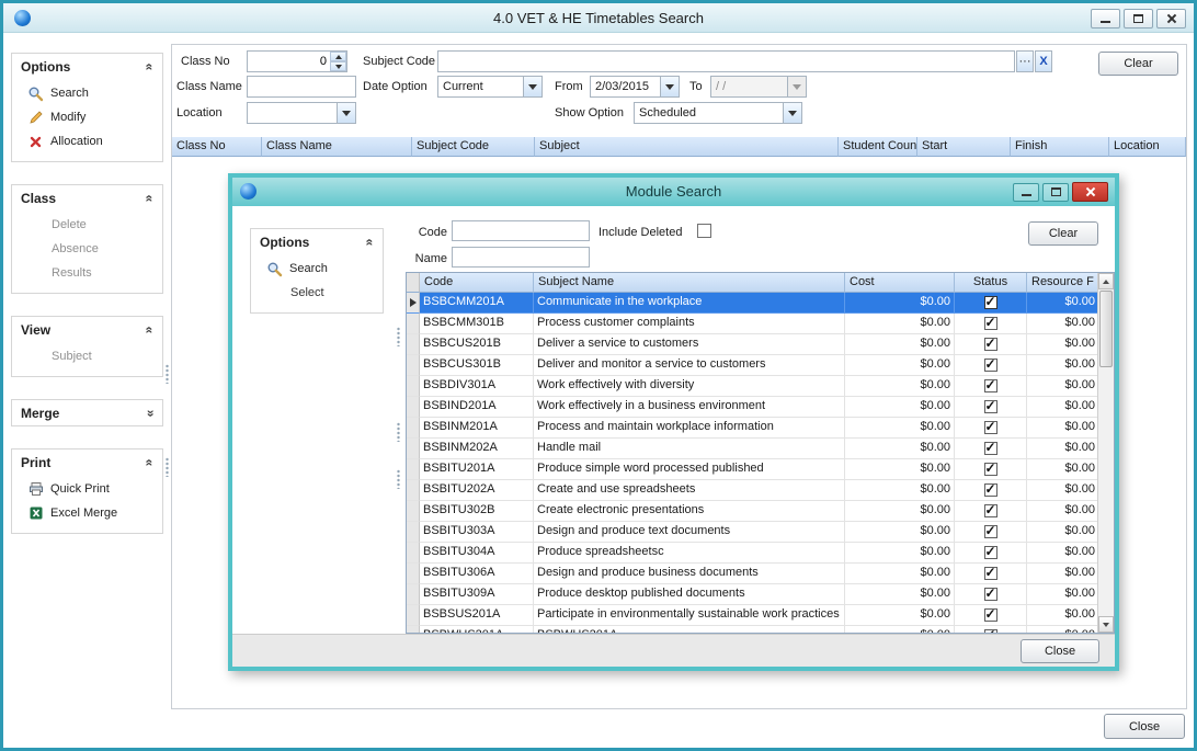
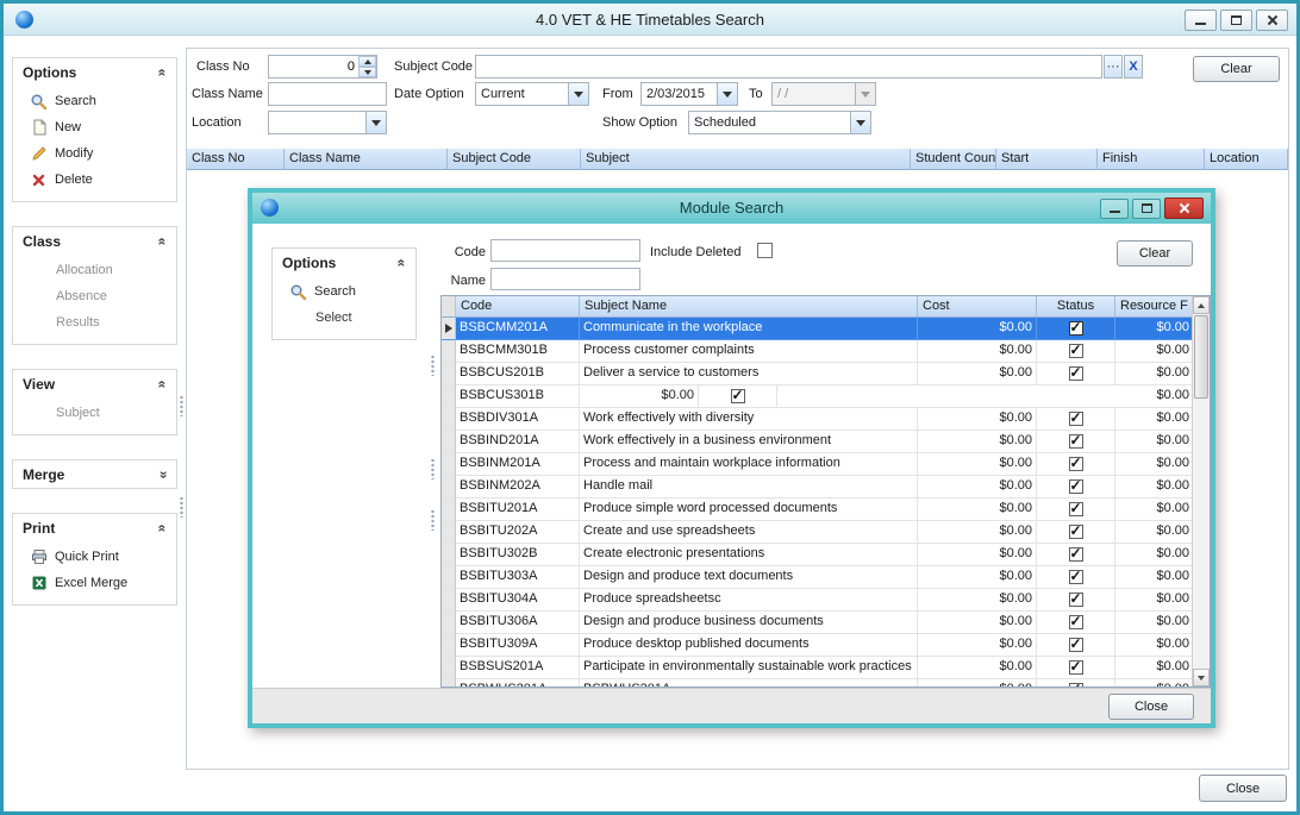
  4.0 VET & HE Timetables Search
  Options
  Search
+ New
  Modify
- Allocation
+ Delete
  Class
- Delete
+ Allocation
  Absence
  Results
  View
  Subject
  Merge
  Print
  Quick Print
  Excel Merge
  Class No
  0
  Subject Code
  ···
  X
  Clear
  Class Name
  Date Option
  Current
  From
  2/03/2015
  To
  / /
  Location
  Show Option
  Scheduled
  Class No
  Class Name
  Subject Code
  Subject
  Student Coun
  Start
  Finish
  Location
  Close
  Module Search
  Options
  Search
  Select
  Code
  Include Deleted
  Clear
  Name
  Code
  Subject Name
  Cost
  Status
  Resource F
  BSBCMM201A
  Communicate in the workplace
  $0.00
  $0.00
  BSBCMM301B
  Process customer complaints
  $0.00
  $0.00
  BSBCUS201B
  Deliver a service to customers
  $0.00
  $0.00
  BSBCUS301B
- Deliver and monitor a service to customers
  $0.00
  $0.00
  BSBDIV301A
  Work effectively with diversity
  $0.00
  $0.00
  BSBIND201A
  Work effectively in a business environment
  $0.00
  $0.00
  BSBINM201A
  Process and maintain workplace information
  $0.00
  $0.00
  BSBINM202A
  Handle mail
  $0.00
  $0.00
  BSBITU201A
- Produce simple word processed published
+ Produce simple word processed documents
  $0.00
  $0.00
  BSBITU202A
  Create and use spreadsheets
  $0.00
  $0.00
  BSBITU302B
  Create electronic presentations
  $0.00
  $0.00
  BSBITU303A
  Design and produce text documents
  $0.00
  $0.00
  BSBITU304A
  Produce spreadsheetsc
  $0.00
  $0.00
  BSBITU306A
  Design and produce business documents
  $0.00
  $0.00
  BSBITU309A
  Produce desktop published documents
  $0.00
  $0.00
  BSBSUS201A
  Participate in environmentally sustainable work practices
  $0.00
  $0.00
  Close
